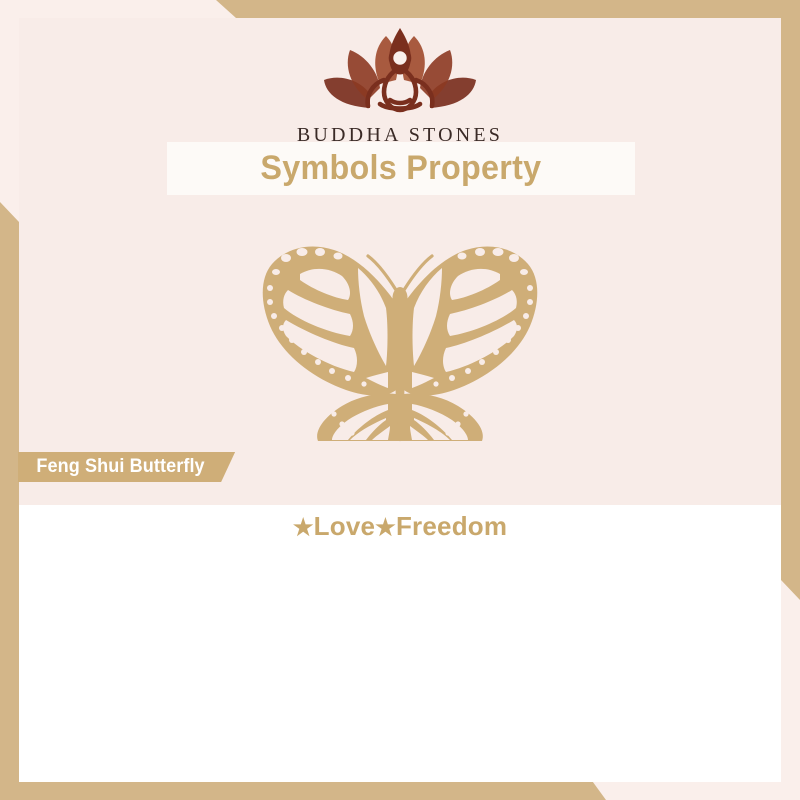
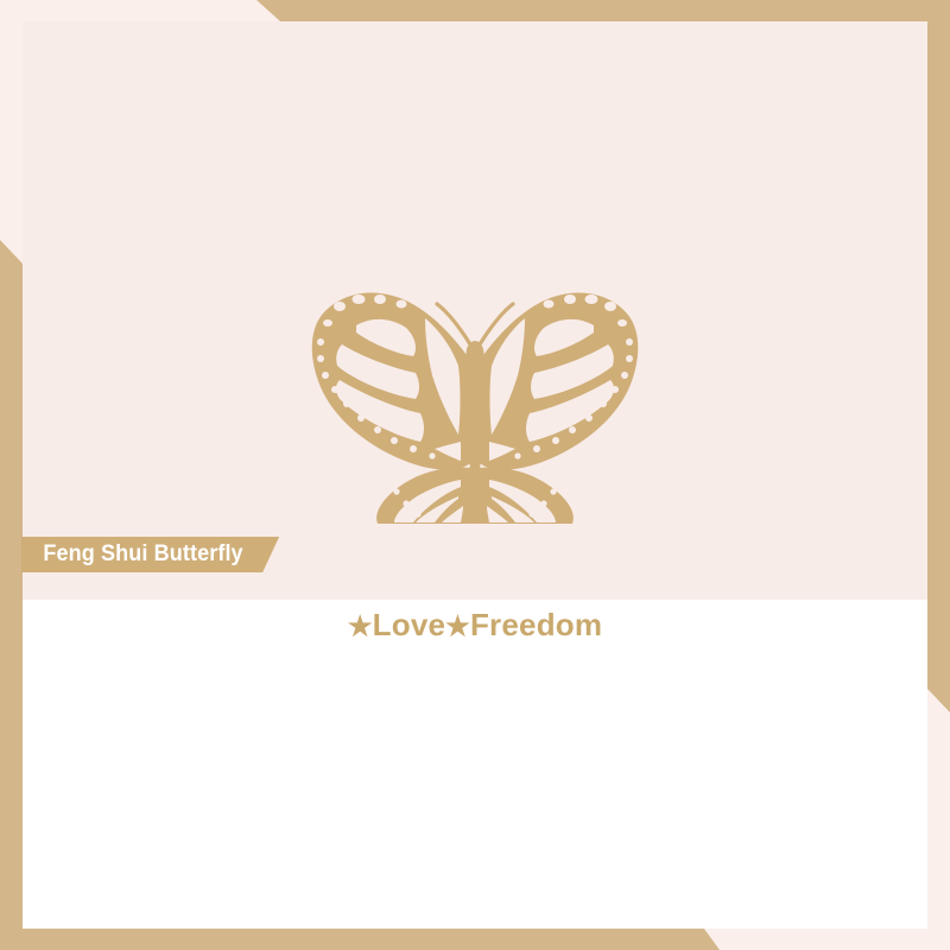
- BUDDHA STONES
- Symbols Property
  Feng Shui Butterfly
  ★Love★Freedom
